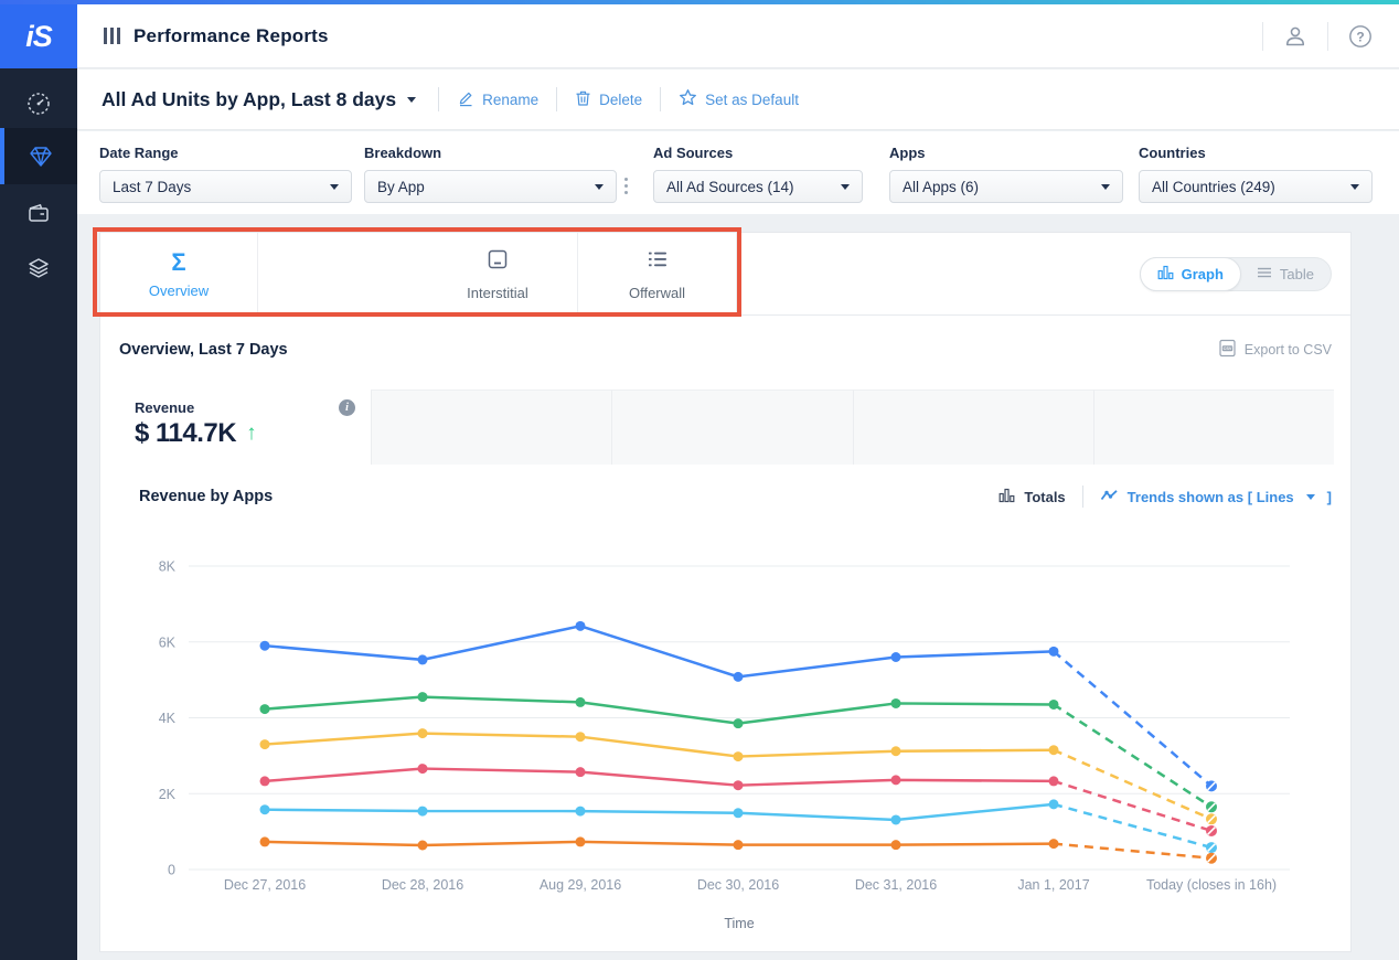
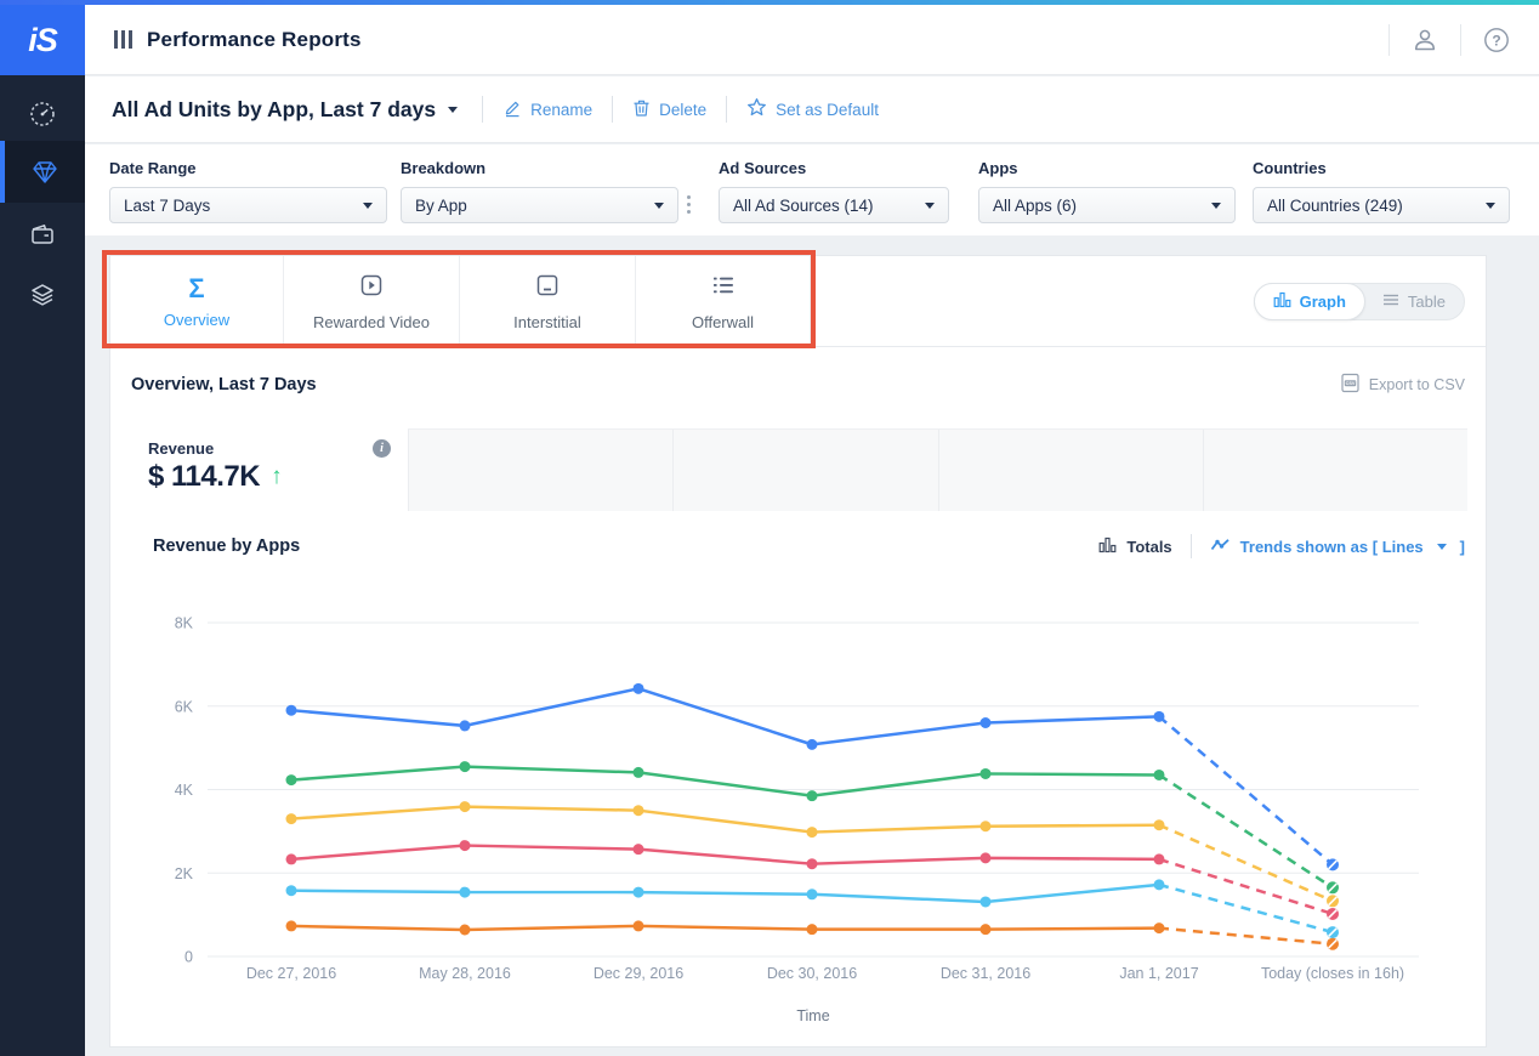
  iS
  Performance Reports
  ?
- All Ad Units by App, Last 8 days
+ All Ad Units by App, Last 7 days
  Rename
  Delete
  Set as Default
  Date Range
  Last 7 Days
  Breakdown
  By App
  Ad Sources
  All Ad Sources (14)
  Apps
  All Apps (6)
  Countries
  All Countries (249)
  Σ
  Overview
+ Rewarded Video
  Interstitial
  Offerwall
  Graph
  Table
  Overview, Last 7 Days
  Export to CSV
  Revenue
  i
  $ 114.7K
  ↑
  Revenue by Apps
  Totals
  Trends shown as [ Lines
  ]
  0
  2K
  4K
  6K
  8K
  Dec 27, 2016
- Dec 28, 2016
+ May 28, 2016
- Aug 29, 2016
+ Dec 29, 2016
  Dec 30, 2016
  Dec 31, 2016
  Jan 1, 2017
  Today (closes in 16h)
  Time
